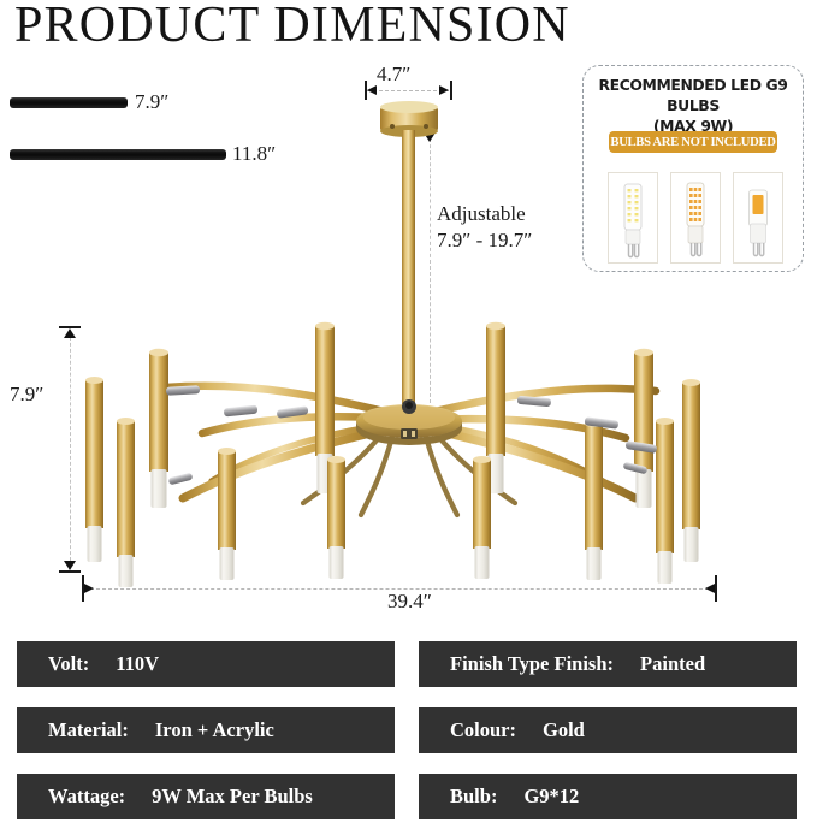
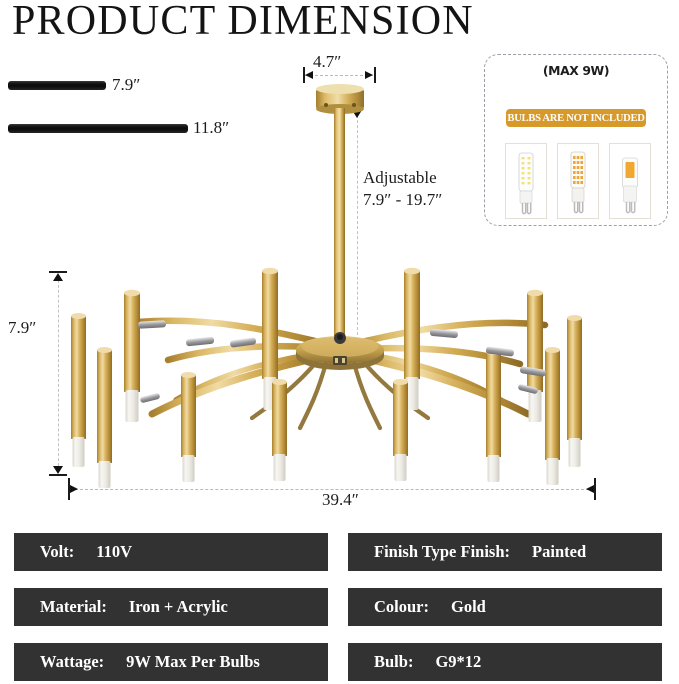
  PRODUCT DIMENSION
  7.9″
  11.8″
- RECOMMENDED LED G9 BULBS
  (MAX 9W)
  BULBS ARE NOT INCLUDED
  4.7″
  Adjustable
  7.9″ - 19.7″
  7.9″
  39.4″
  Volt:
  110V
  Material:
  Iron + Acrylic
  Wattage:
  9W Max Per Bulbs
  Finish Type Finish:
  Painted
  Colour:
  Gold
  Bulb:
  G9*12
